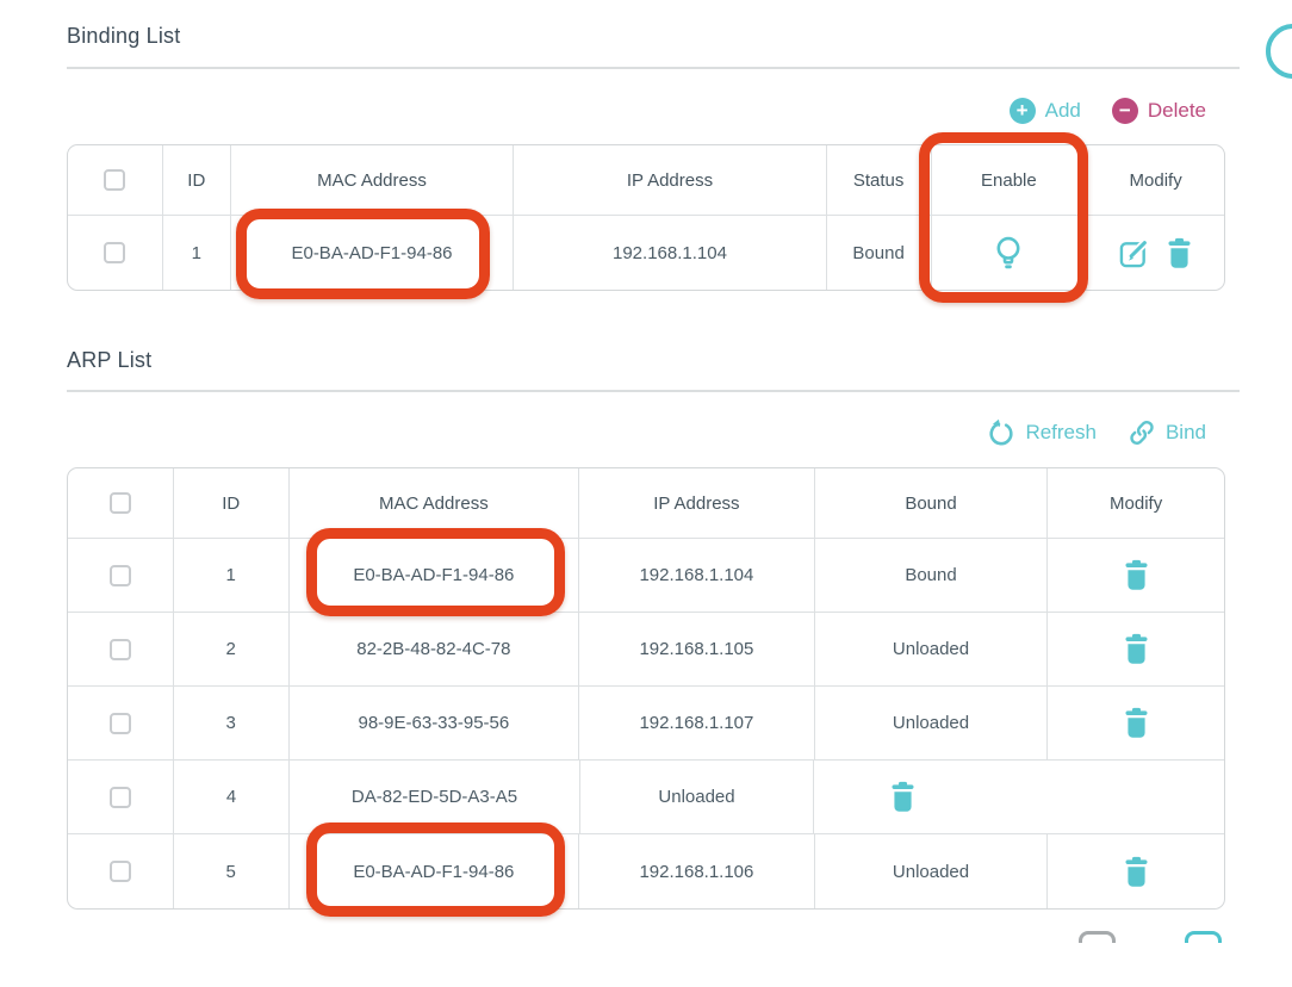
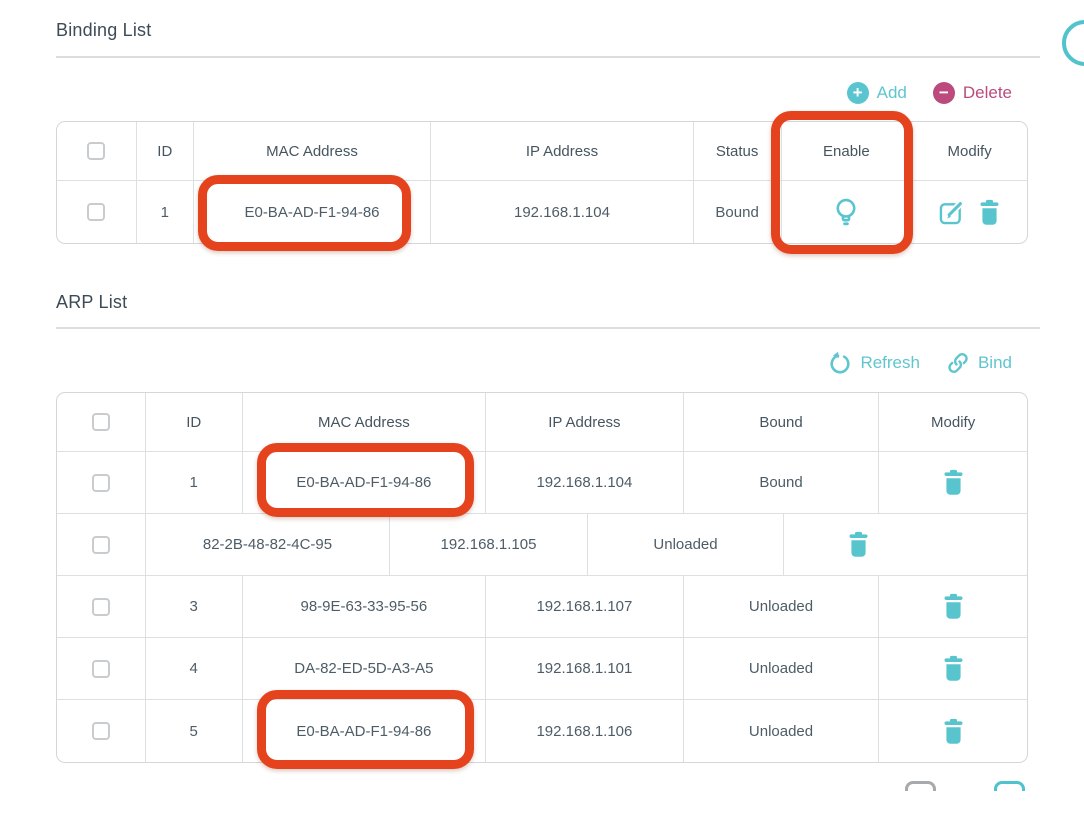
  Binding List
  +
  Add
  −
  Delete
  ID
  MAC Address
  IP Address
  Status
  Enable
  Modify
  1
  E0-BA-AD-F1-94-86
  192.168.1.104
  Bound
  ARP List
  Refresh
  Bind
  ID
  MAC Address
  IP Address
  Bound
  Modify
  1
  E0-BA-AD-F1-94-86
  192.168.1.104
  Bound
- 2
- 82-2B-48-82-4C-78
+ 82-2B-48-82-4C-95
  192.168.1.105
  Unloaded
  3
  98-9E-63-33-95-56
  192.168.1.107
  Unloaded
  4
  DA-82-ED-5D-A3-A5
+ 192.168.1.101
  Unloaded
  5
  E0-BA-AD-F1-94-86
  192.168.1.106
  Unloaded
